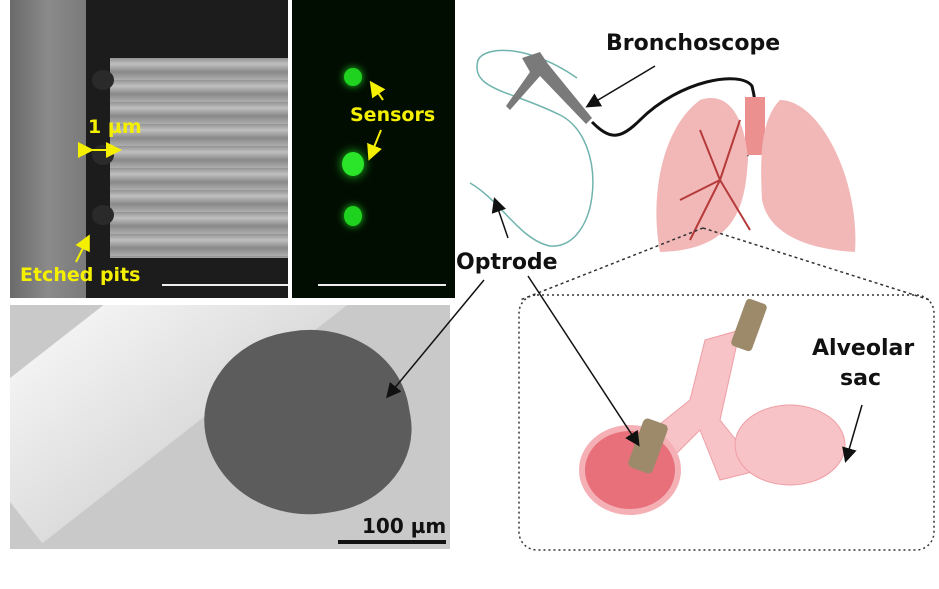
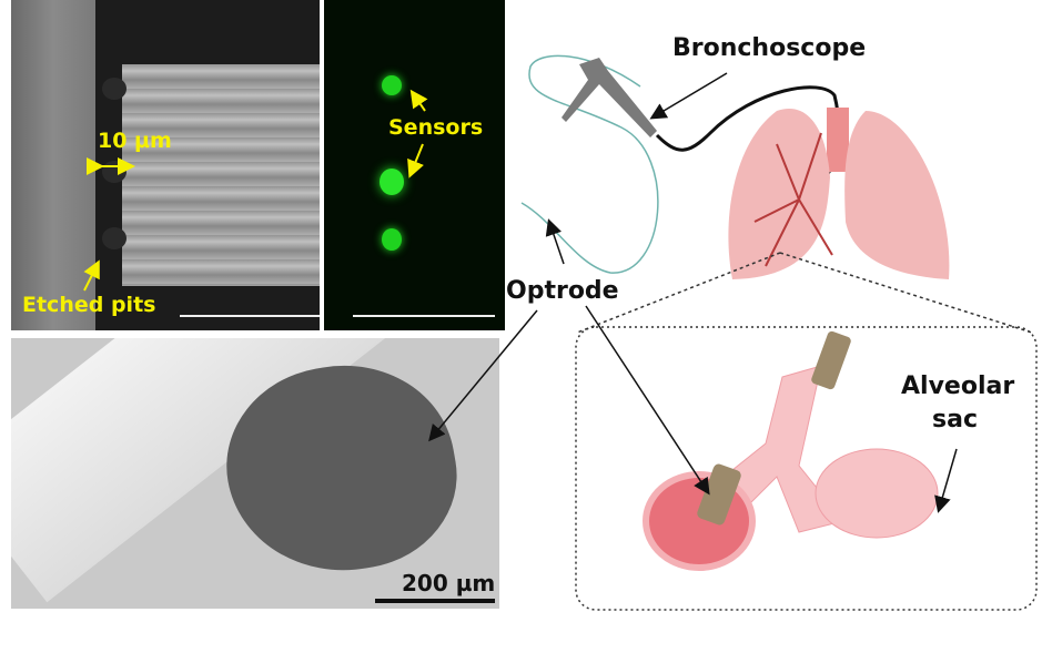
- 1 µm
+ 10 µm
  Etched pits
  Sensors
- 100 µm
+ 200 µm
  Bronchoscope
  Optrode
  Alveolar
  sac
